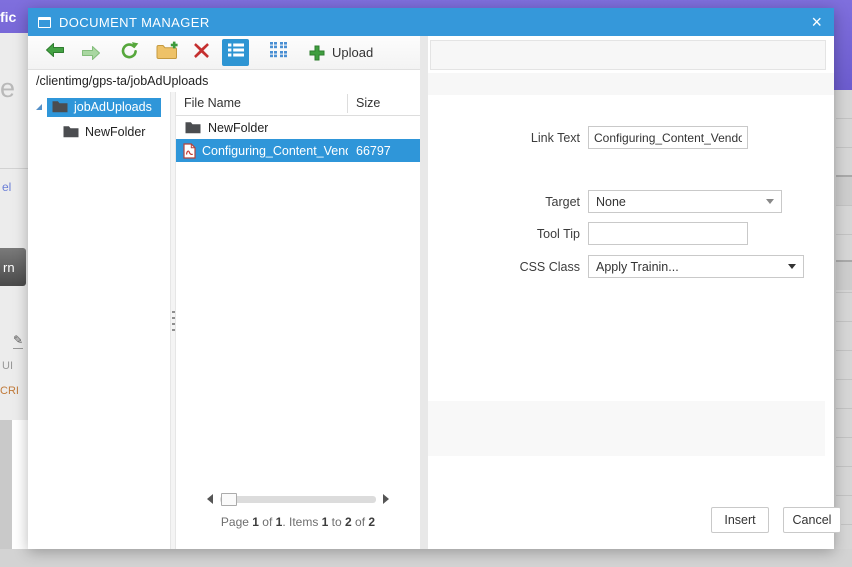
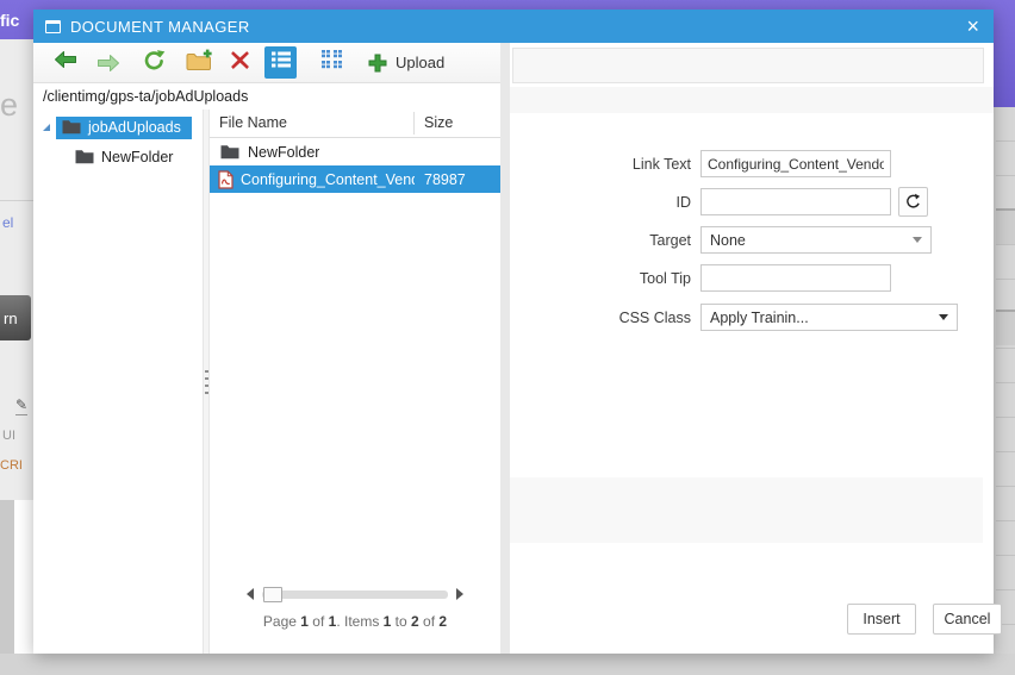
  fic
  e
  el
  rn
  ✎
  UI
  CRI
  DOCUMENT MANAGER
  ×
  Upload
  /clientimg/gps-ta/jobAdUploads
  jobAdUploads
  NewFolder
  File Name
  Size
  NewFolder
  Configuring_Content_Ven
- 66797
+ 78987
  Page 1 of 1. Items 1 to 2 of 2
  Link Text
  Configuring_Content_Vendo
+ ID
  Target
  None
  Tool Tip
  CSS Class
  Apply Trainin...
  Insert
  Cancel
